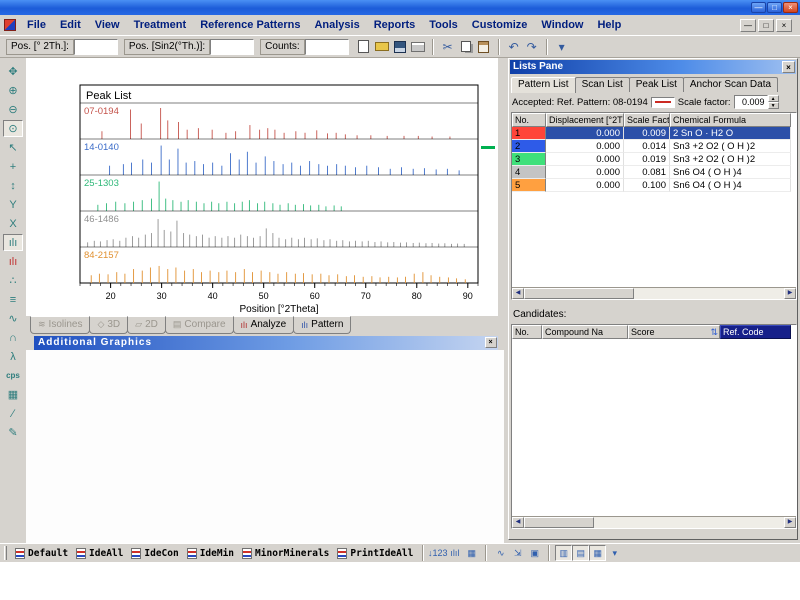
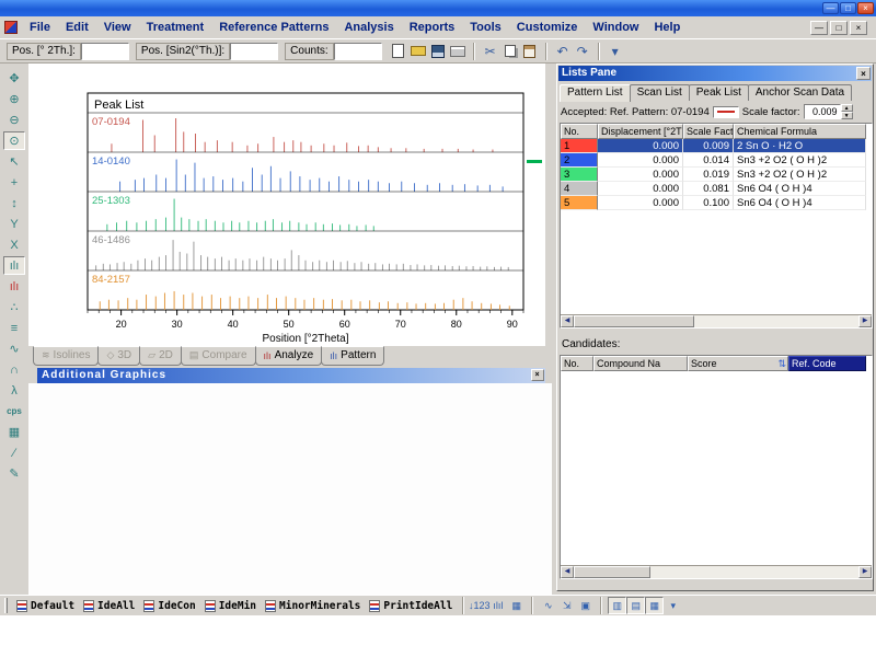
  —
  □
  ×
  File
  Edit
  View
  Treatment
  Reference Patterns
  Analysis
  Reports
  Tools
  Customize
  Window
  Help
  —
  □
  ×
  Pos. [° 2Th.]:
  Pos. [Sin2(°Th.)]:
  Counts:
  ✂
  ↶
  ↷
  ▾
  ✥
  ⊕
  ⊖
  ⊙
  ↖
  +
  ↕
  Y
  X
  ılı
  ılı
  ∴
  ≡
  ∿
  ∩
  λ
  cps
  ▦
  ∕
  ✎
  Peak List
  07-0194
  14-0140
  25-1303
  46-1486
  84-2157
  20
  30
  40
  50
  60
  70
  80
  90
  Position [°2Theta]
  ≋
  Isolines
  ◇
  3D
  ▱
  2D
  ▤
  Compare
  ılı
  Analyze
  ılı
  Pattern
  Additional Graphics
  Lists Pane
  ×
  Pattern List
  Scan List
  Peak List
  Anchor Scan Data
- Accepted: Ref. Pattern: 08-0194
+ Accepted: Ref. Pattern: 07-0194
  Scale factor:
  0.009
  No.
  Displacement [°2T
  Scale Fact
  Chemical Formula
  1
  0.000
  0.009
  2 Sn O · H2 O
  2
  0.000
  0.014
  Sn3 +2 O2 ( O H )2
  3
  0.000
  0.019
  Sn3 +2 O2 ( O H )2
  4
  0.000
  0.081
  Sn6 O4 ( O H )4
  5
  0.000
  0.100
  Sn6 O4 ( O H )4
  Candidates:
  No.
  Compound Na
  Score
  ⇅
  Ref. Code
  Default
  IdeAll
  IdeCon
  IdeMin
  MinorMinerals
  PrintIdeAll
  ↓123
  ılıl
  ▦
  ∿
  ⇲
  ▣
  ▥
  ▤
  ▦
  ▾
